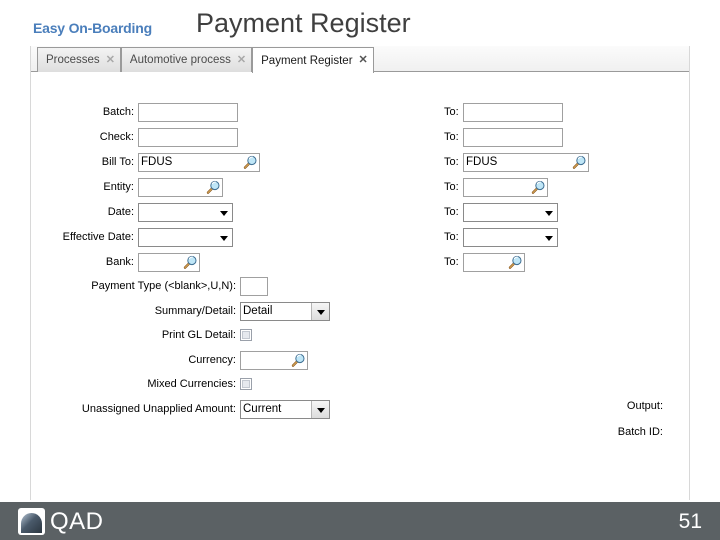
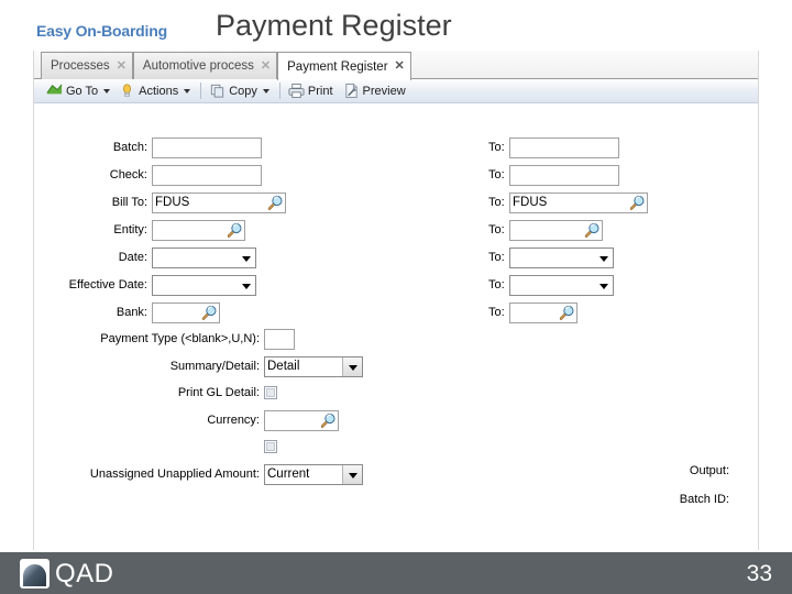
  Easy On-Boarding
  Payment Register
  Processes
  ✕
  Automotive process
  ✕
  Payment Register
  ✕
+ Go To
+ Actions
+ Copy
+ Print
+ Preview
  Batch:
  To:
  Check:
  To:
  Bill To:
  FDUS
  To:
  FDUS
  Entity:
  To:
  Date:
  To:
  Effective Date:
  To:
  Bank:
  To:
  Payment Type (<blank>,U,N):
  Summary/Detail:
  Detail
  Print GL Detail:
  Currency:
- Mixed Currencies:
  Unassigned Unapplied Amount:
  Current
  Output:
  Batch ID:
  QAD
- 51
+ 33
